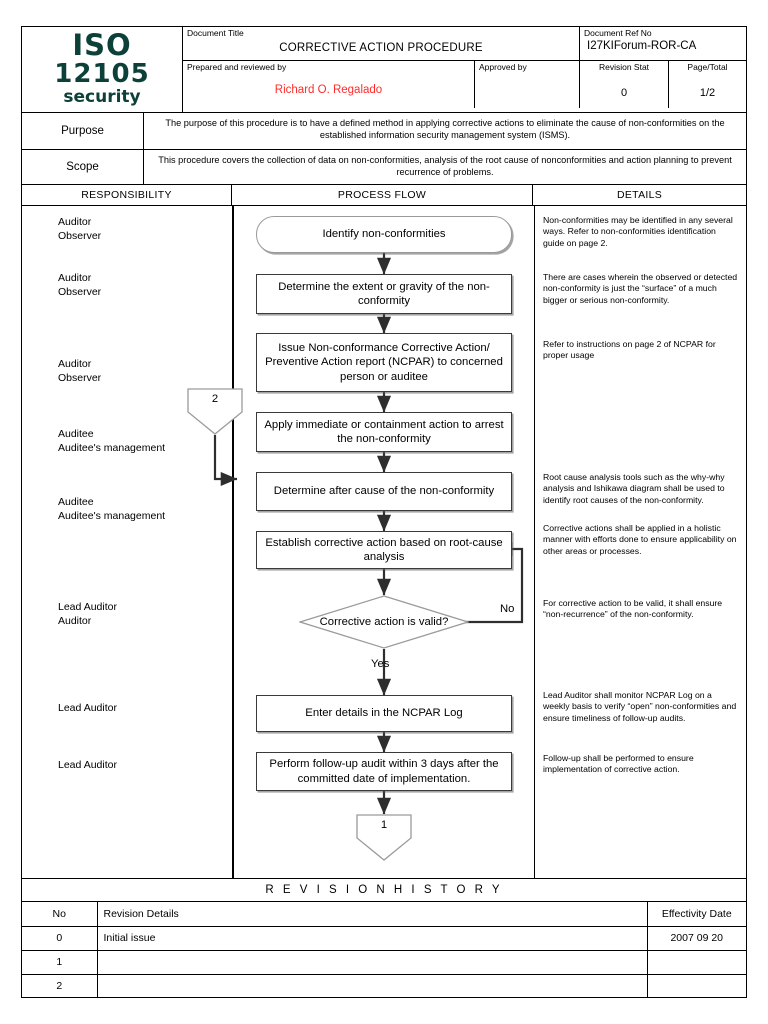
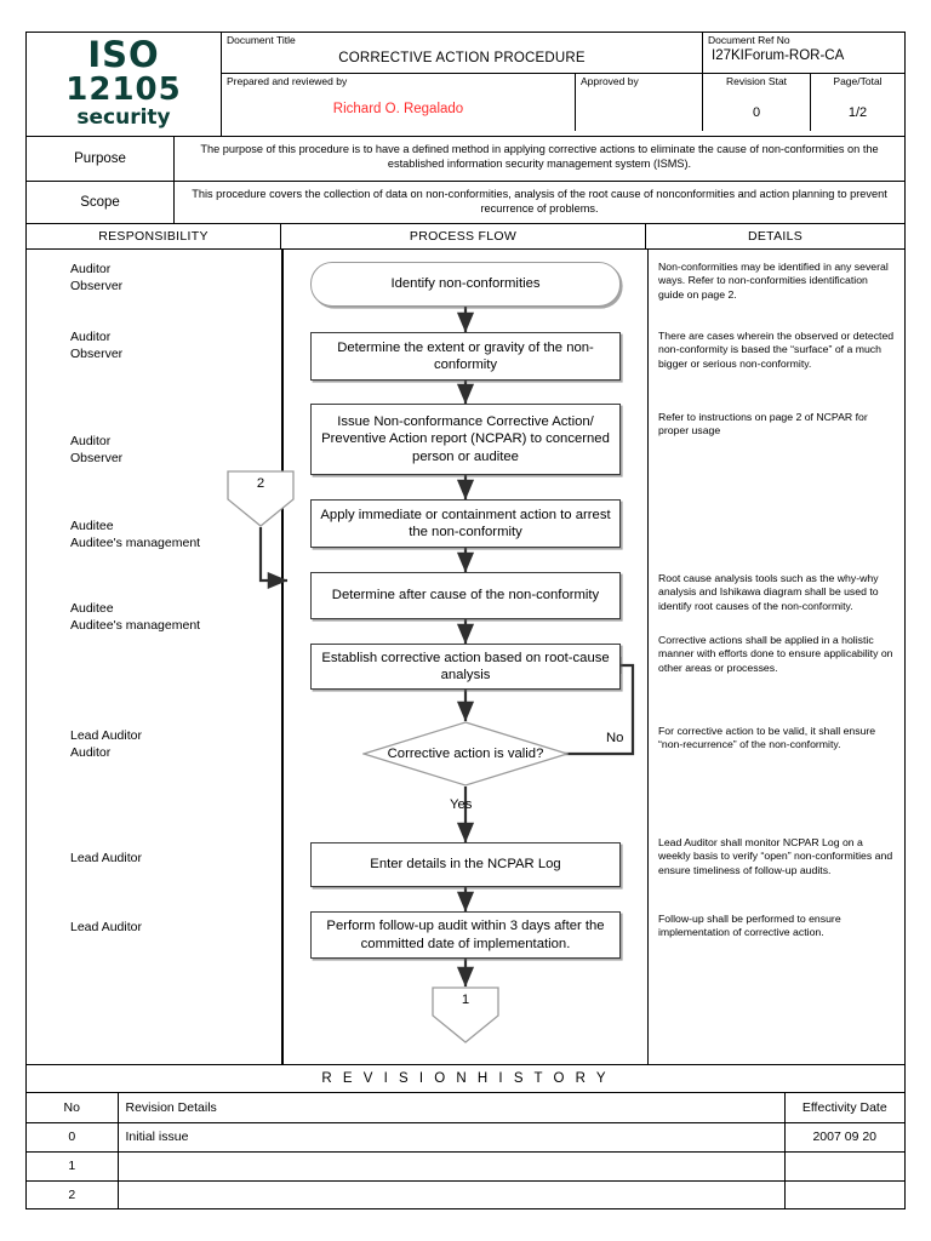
  ISO
  12105
  security
  Document Title
  CORRECTIVE ACTION PROCEDURE
  Document Ref No
  I27KIForum-ROR-CA
  Prepared and reviewed by
  Richard O. Regalado
  Approved by
  Revision Stat
  0
  Page/Total
  1/2
  Purpose
  The purpose of this procedure is to have a defined method in applying corrective actions to eliminate the cause of non-conformities on the established information security management system (ISMS).
  Scope
  This procedure covers the collection of data on non-conformities, analysis of the root cause of nonconformities and action planning to prevent recurrence of problems.
  RESPONSIBILITY
  PROCESS FLOW
  DETAILS
  Auditor
  Observer
  Auditor
  Observer
  Auditor
  Observer
  Auditee
  Auditee's management
  Auditee
  Auditee's management
  Lead Auditor
  Auditor
  Lead Auditor
  Lead Auditor
  Identify non-conformities
  Determine the extent or gravity of the non-conformity
  Issue Non-conformance Corrective Action/ Preventive Action report (NCPAR) to concerned person or auditee
  Apply immediate or containment action to arrest the non-conformity
  Determine after cause of the non-conformity
  Establish corrective action based on root-cause analysis
  Corrective action is valid?
  Enter details in the NCPAR Log
  Perform follow-up audit within 3 days after the committed date of implementation.
  2
  1
  No
  Yes
  Non-conformities may be identified in any several ways. Refer to non-conformities identification guide on page 2.
- There are cases wherein the observed or detected non-conformity is just the “surface” of a much bigger or serious non-conformity.
+ There are cases wherein the observed or detected non-conformity is based the “surface” of a much bigger or serious non-conformity.
  Refer to instructions on page 2 of NCPAR for proper usage
  Root cause analysis tools such as the why-why analysis and Ishikawa diagram shall be used to identify root causes of the non-conformity.
  Corrective actions shall be applied in a holistic manner with efforts done to ensure applicability on other areas or processes.
  For corrective action to be valid, it shall ensure “non-recurrence” of the non-conformity.
  Lead Auditor shall monitor NCPAR Log on a weekly basis to verify “open” non-conformities and ensure timeliness of follow-up audits.
  Follow-up shall be performed to ensure implementation of corrective action.
  R E V I S I O N H I S T O R Y
  No	Revision Details	Effectivity Date
  0	Initial issue	2007 09 20
  1
  2
